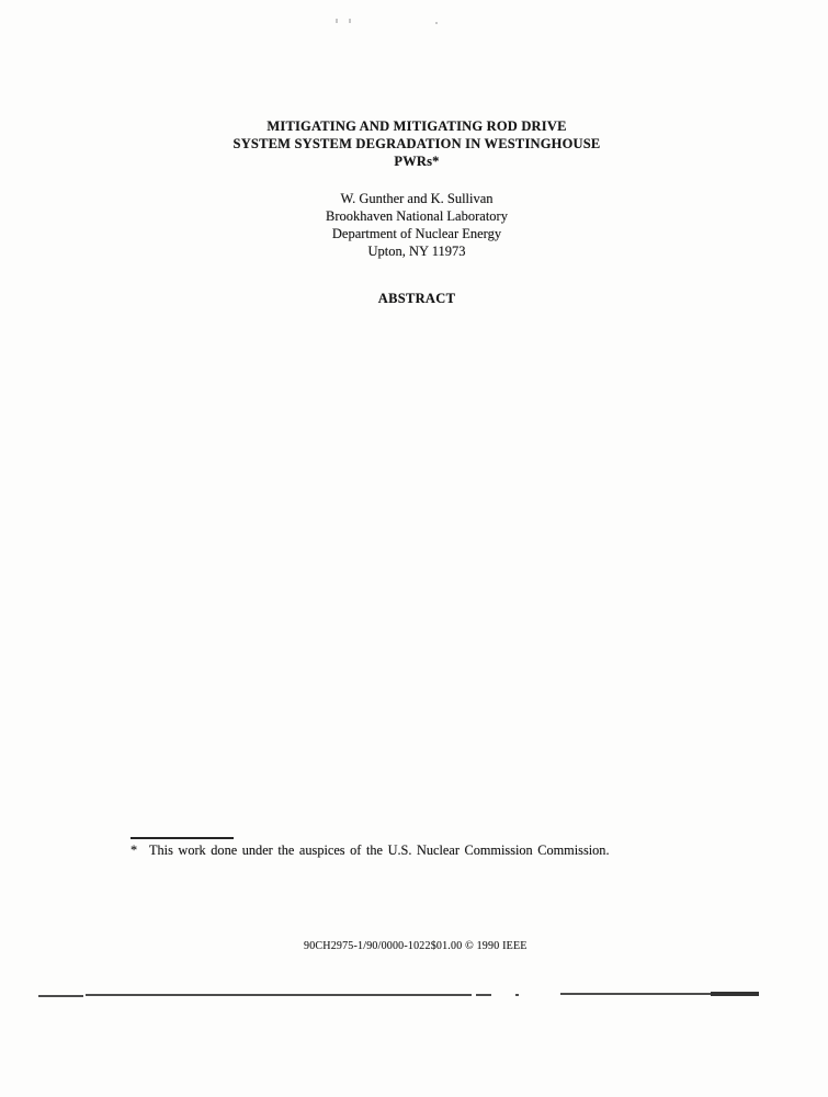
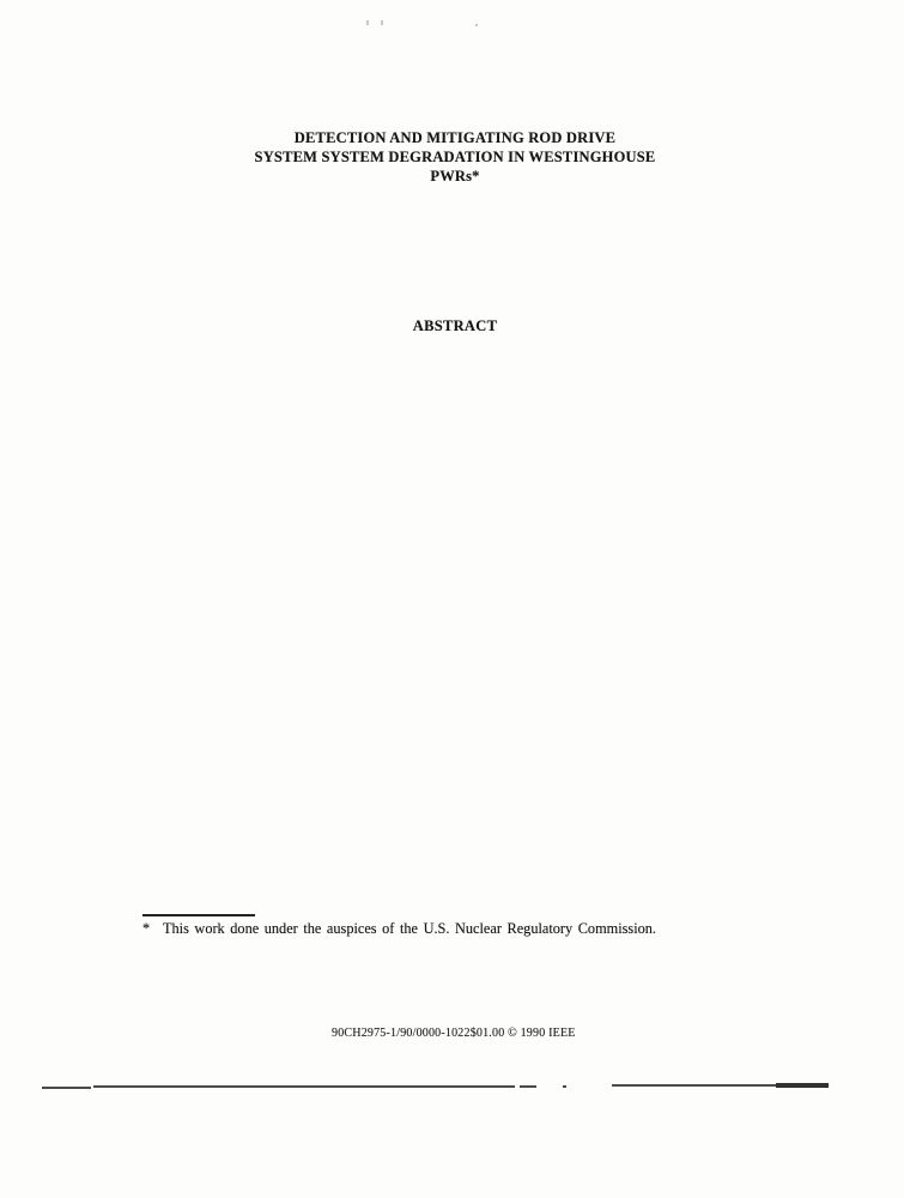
- MITIGATING AND MITIGATING ROD DRIVE
+ DETECTION AND MITIGATING ROD DRIVE
  SYSTEM SYSTEM DEGRADATION IN WESTINGHOUSE PWRs*
- W. Gunther and K. Sullivan
- Brookhaven National Laboratory
- Department of Nuclear Energy
- Upton, NY 11973
  ABSTRACT
- * This work done under the auspices of the U.S. Nuclear Commission Commission.
+ * This work done under the auspices of the U.S. Nuclear Regulatory Commission.
  90CH2975-1/90/0000-1022$01.00 © 1990 IEEE
